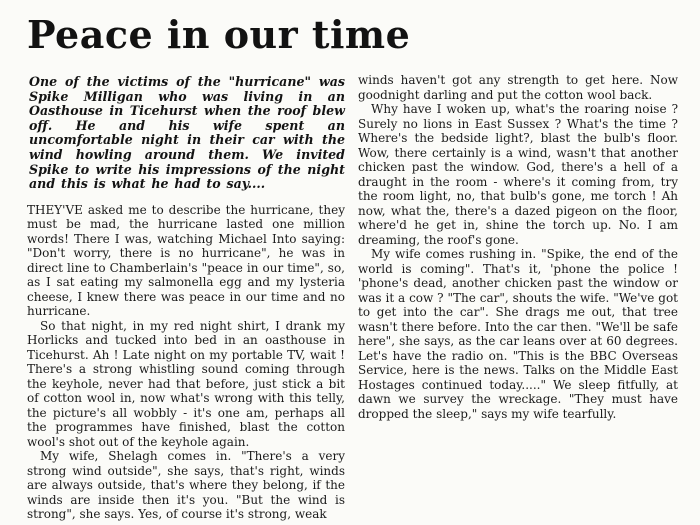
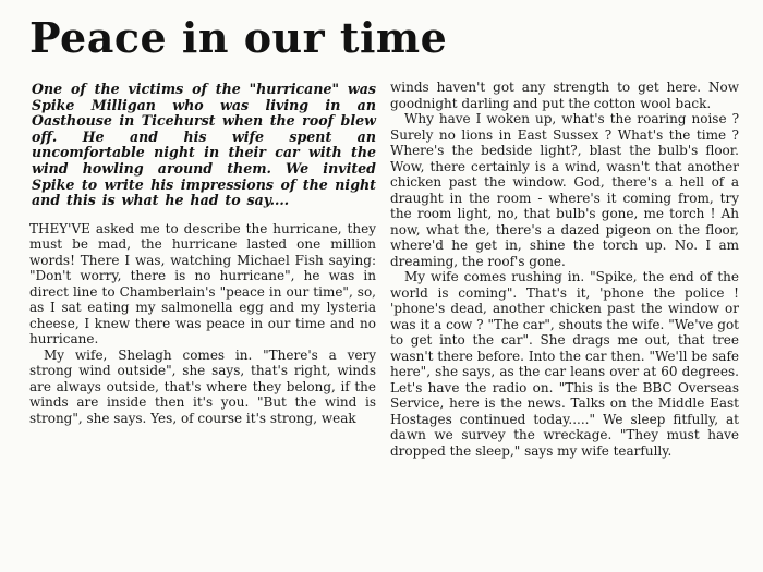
  Peace in our time
  One of the victims of the "hurricane" was Spike Milligan who was living in an Oasthouse in Ticehurst when the roof blew off. He and his wife spent an uncomfortable night in their car with the wind howling around them. We invited Spike to write his impressions of the night and this is what he had to say....
- THEY'VE asked me to describe the hurricane, they must be mad, the hurricane lasted one million words! There I was, watching Michael Into saying: "Don't worry, there is no hurricane", he was in direct line to Chamberlain's "peace in our time", so, as I sat eating my salmonella egg and my lysteria cheese, I knew there was peace in our time and no hurricane.
+ THEY'VE asked me to describe the hurricane, they must be mad, the hurricane lasted one million words! There I was, watching Michael Fish saying: "Don't worry, there is no hurricane", he was in direct line to Chamberlain's "peace in our time", so, as I sat eating my salmonella egg and my lysteria cheese, I knew there was peace in our time and no hurricane.
- So that night, in my red night shirt, I drank my Horlicks and tucked into bed in an oasthouse in Ticehurst. Ah ! Late night on my portable TV, wait ! There's a strong whistling sound coming through the keyhole, never had that before, just stick a bit of cotton wool in, now what's wrong with this telly, the picture's all wobbly - it's one am, perhaps all the programmes have finished, blast the cotton wool's shot out of the keyhole again.
  My wife, Shelagh comes in. "There's a very strong wind outside", she says, that's right, winds are always outside, that's where they belong, if the winds are inside then it's you. "But the wind is strong", she says. Yes, of course it's strong, weak
  winds haven't got any strength to get here. Now goodnight darling and put the cotton wool back.
  Why have I woken up, what's the roaring noise ? Surely no lions in East Sussex ? What's the time ? Where's the bedside light?, blast the bulb's floor. Wow, there certainly is a wind, wasn't that another chicken past the window. God, there's a hell of a draught in the room - where's it coming from, try the room light, no, that bulb's gone, me torch ! Ah now, what the, there's a dazed pigeon on the floor, where'd he get in, shine the torch up. No. I am dreaming, the roof's gone.
  My wife comes rushing in. "Spike, the end of the world is coming". That's it, 'phone the police ! 'phone's dead, another chicken past the window or was it a cow ? "The car", shouts the wife. "We've got to get into the car". She drags me out, that tree wasn't there before. Into the car then. "We'll be safe here", she says, as the car leans over at 60 degrees. Let's have the radio on. "This is the BBC Overseas Service, here is the news. Talks on the Middle East Hostages continued today....." We sleep fitfully, at dawn we survey the wreckage. "They must have dropped the sleep," says my wife tearfully.
